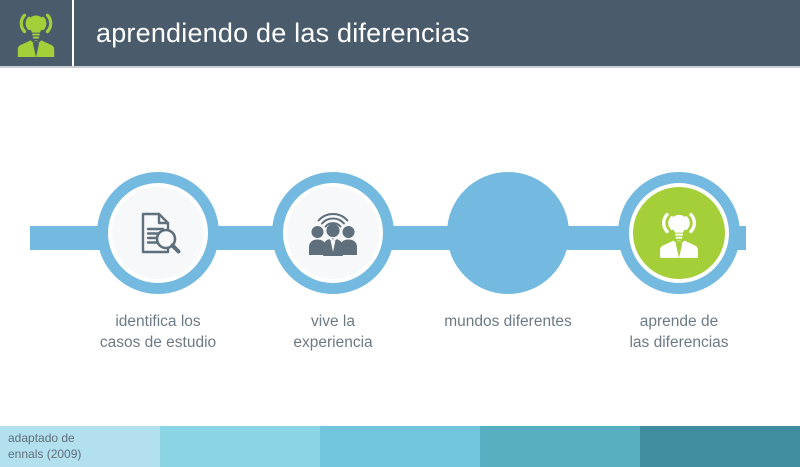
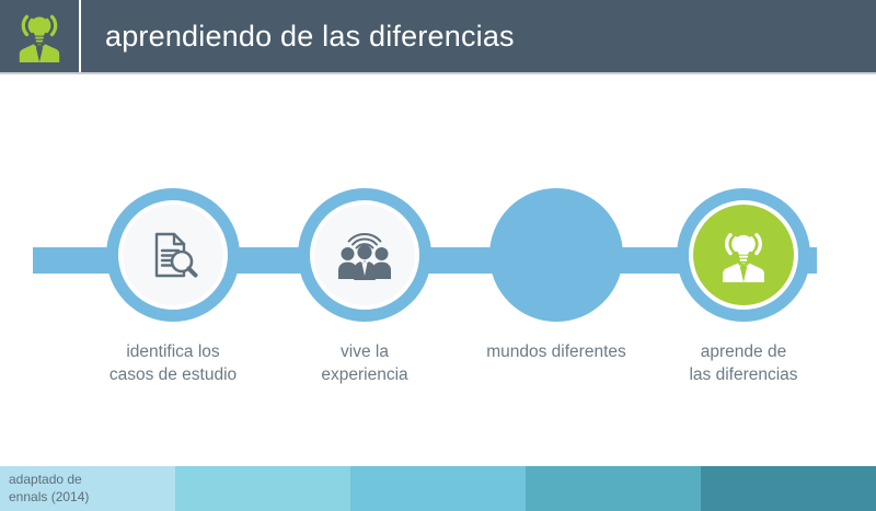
  aprendiendo de las diferencias
  identifica los
  casos de estudio
  vive la
  experiencia
  mundos diferentes
  aprende de
  las diferencias
  adaptado de
- ennals (2009)
+ ennals (2014)
